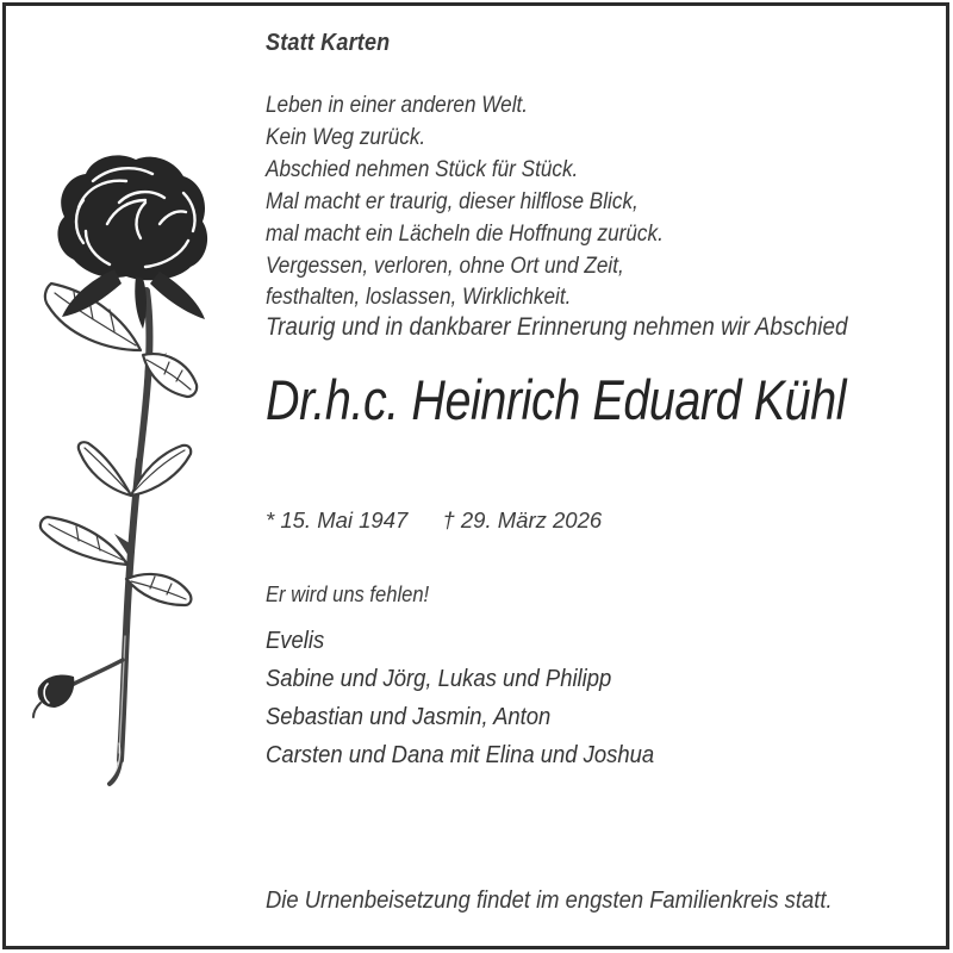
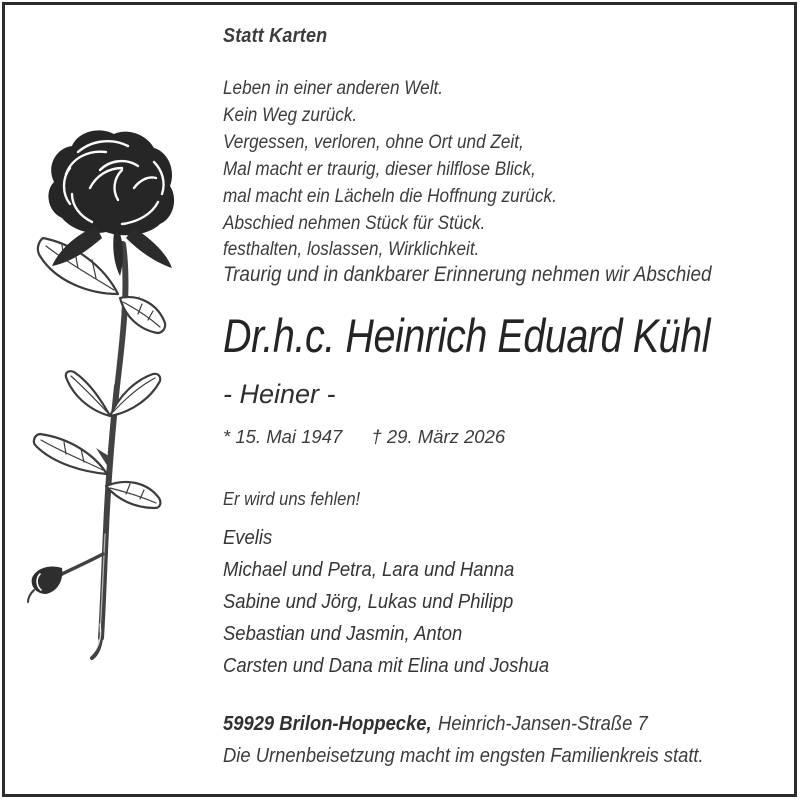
  Statt Karten
  Leben in einer anderen Welt.
  Kein Weg zurück.
- Abschied nehmen Stück für Stück.
+ Vergessen, verloren, ohne Ort und Zeit,
  Mal macht er traurig, dieser hilflose Blick,
  mal macht ein Lächeln die Hoffnung zurück.
- Vergessen, verloren, ohne Ort und Zeit,
+ Abschied nehmen Stück für Stück.
  festhalten, loslassen, Wirklichkeit.
  Traurig und in dankbarer Erinnerung nehmen wir Abschied
  Dr.h.c. Heinrich Eduard Kühl
+ - Heiner -
  * 15. Mai 1947 † 29. März 2026
  Er wird uns fehlen!
  Evelis
+ Michael und Petra, Lara und Hanna
  Sabine und Jörg, Lukas und Philipp
  Sebastian und Jasmin, Anton
  Carsten und Dana mit Elina und Joshua
+ 59929 Brilon-Hoppecke, Heinrich-Jansen-Straße 7
- Die Urnenbeisetzung findet im engsten Familienkreis statt.
+ Die Urnenbeisetzung macht im engsten Familienkreis statt.
